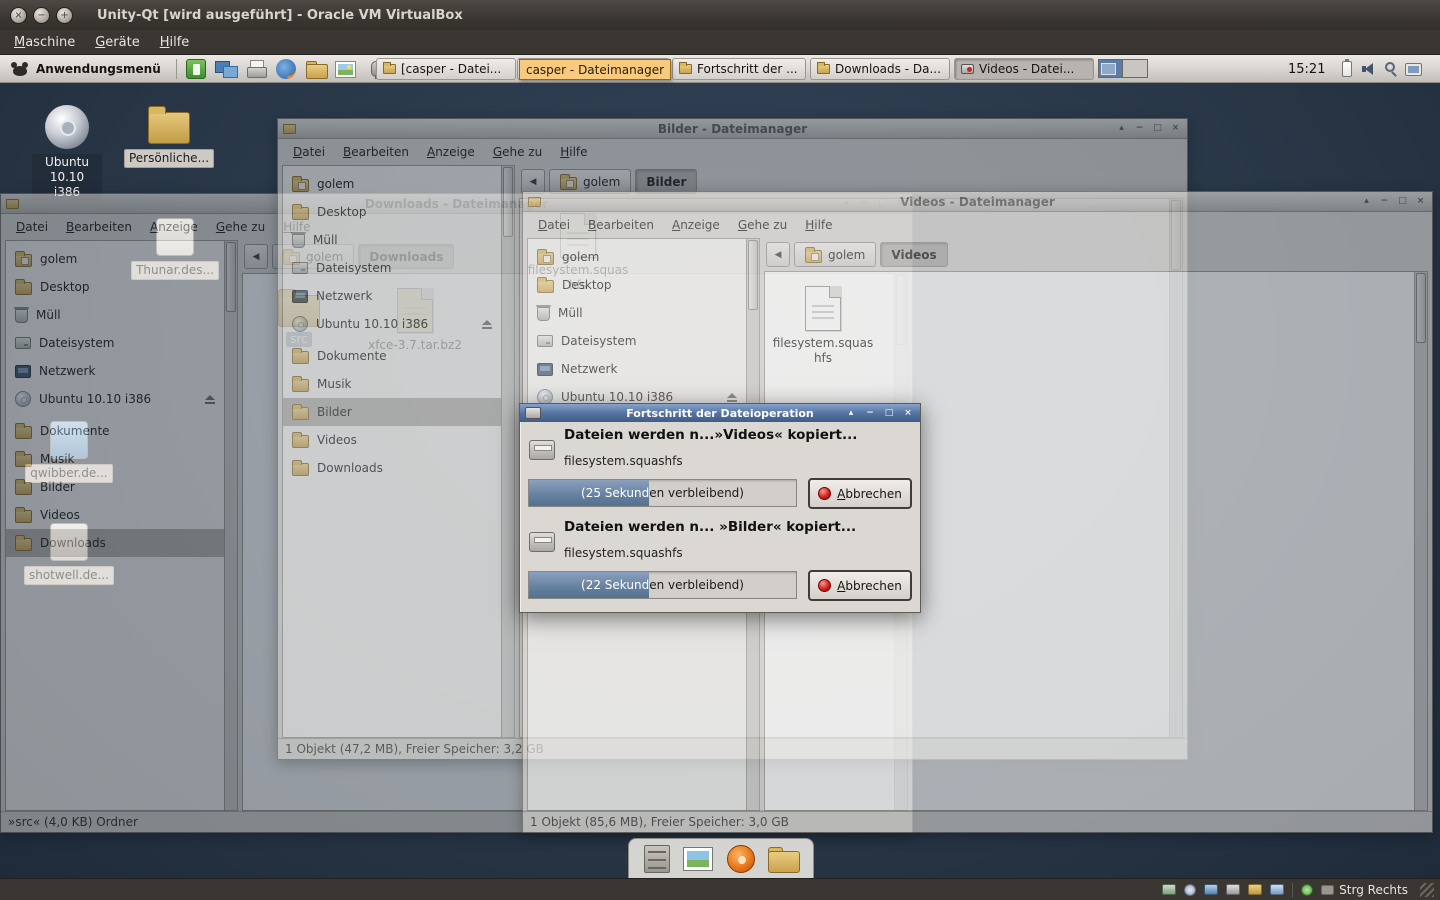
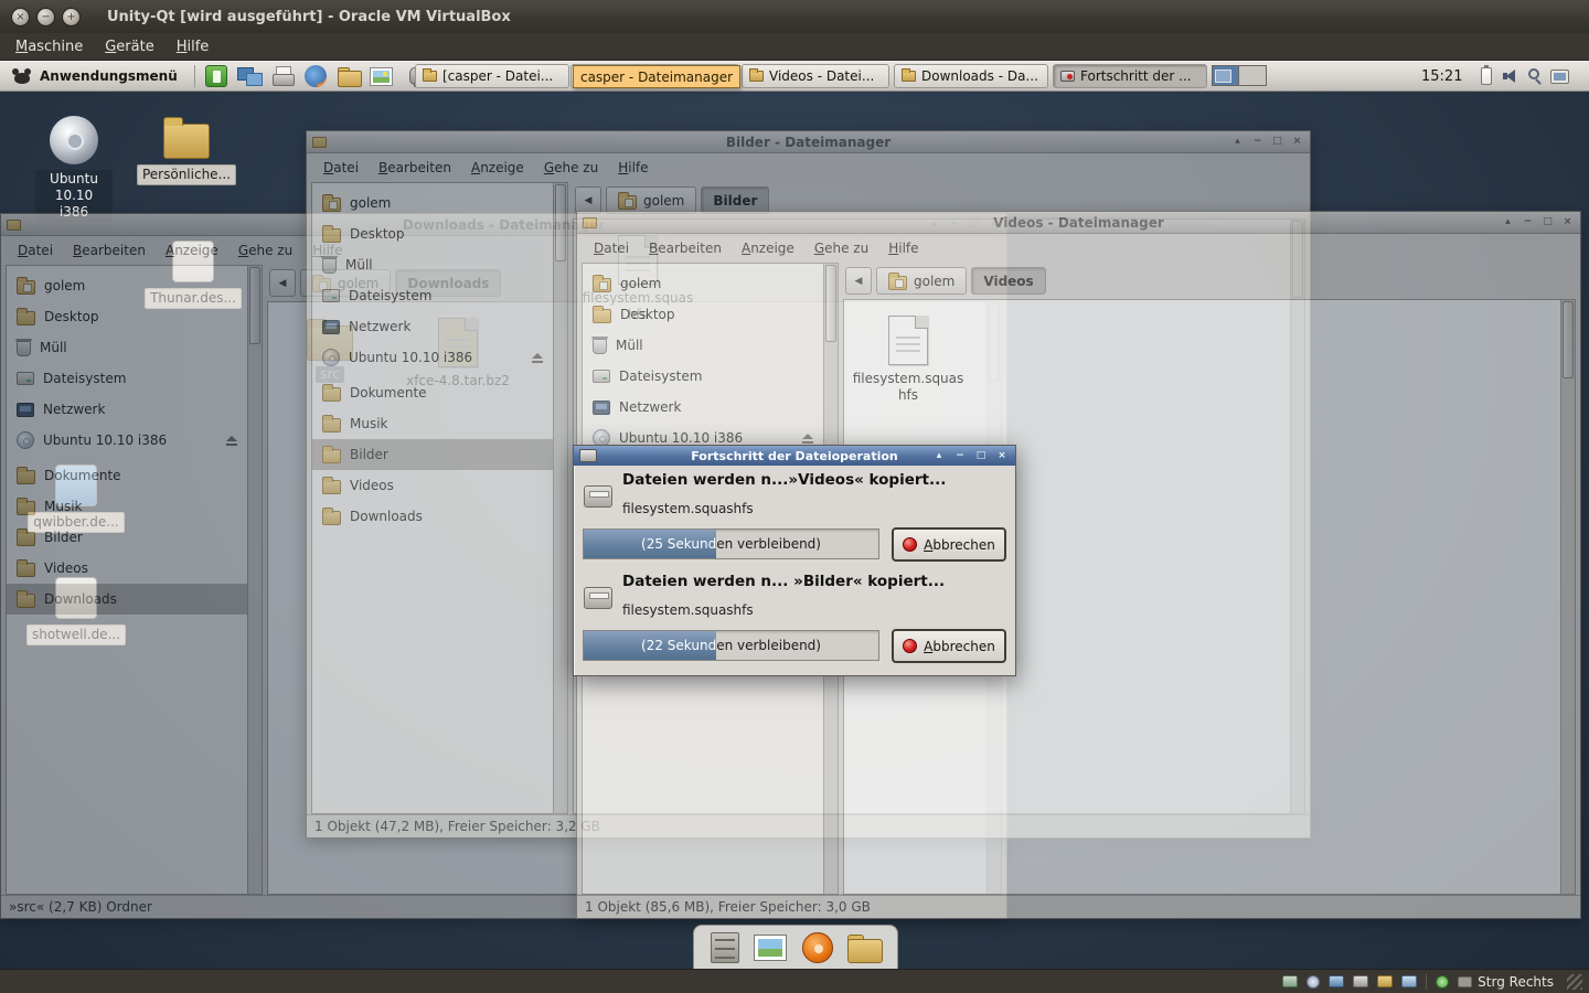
  ×
  −
  +
  Unity-Qt [wird ausgeführt] - Oracle VM VirtualBox
  Maschine
  Geräte
  Hilfe
  Ubuntu 10.10 i386
  Persönliche...
  Thunar.des...
  qwibber.de...
  shotwell.de...
  Downloads - Dateimanager
  ×
  Datei
  Bearbeiten
  Anzeige
  Gehe zu
  Hilfe
  golem
  Desktop
  Müll
  Dateisystem
  Netzwerk
  Ubuntu 10.10 i386
  Dokumente
  Musik
  Bilder
  Videos
  Downloads
  ◀
  golem
  Downloads
  src
- xfce-3.7.tar.bz2
+ xfce-4.8.tar.bz2
- »src« (4,0 KB) Ordner
+ »src« (2,7 KB) Ordner
  Bilder - Dateimanager
  ▴
  −
  □
  ×
  Datei
  Bearbeiten
  Anzeige
  Gehe zu
  Hilfe
  golem
  Desktop
  Müll
  Dateisystem
  Netzwerk
  Ubuntu 10.10 i386
  Dokumente
  Musik
  Bilder
  Videos
  Downloads
  ◀
  golem
  Bilder
  filesystem.squas
  hfs
  1 Objekt (47,2 MB), Freier Speicher: 3,2 GB
  Videos - Dateimanager
  ▴
  −
  □
  ×
  Datei
  Bearbeiten
  Anzeige
  Gehe zu
  Hilfe
  golem
  Desktop
  Müll
  Dateisystem
  Netzwerk
  Ubuntu 10.10 i386
  ◀
  golem
  Videos
  filesystem.squas
  hfs
  1 Objekt (85,6 MB), Freier Speicher: 3,0 GB
  Fortschritt der Dateioperation
  ▴
  −
  □
  ×
  Dateien werden n...»Videos« kopiert...
  filesystem.squashfs
  Abbrechen
  Dateien werden n... »Bilder« kopiert...
  filesystem.squashfs
  Abbrechen
  Anwendungsmenü
  [casper - Datei...
  casper - Dateimanager
- Fortschritt der ...
+ Videos - Datei...
  Downloads - Da...
- Videos - Datei...
+ Fortschritt der ...
  15:21
  Strg Rechts
